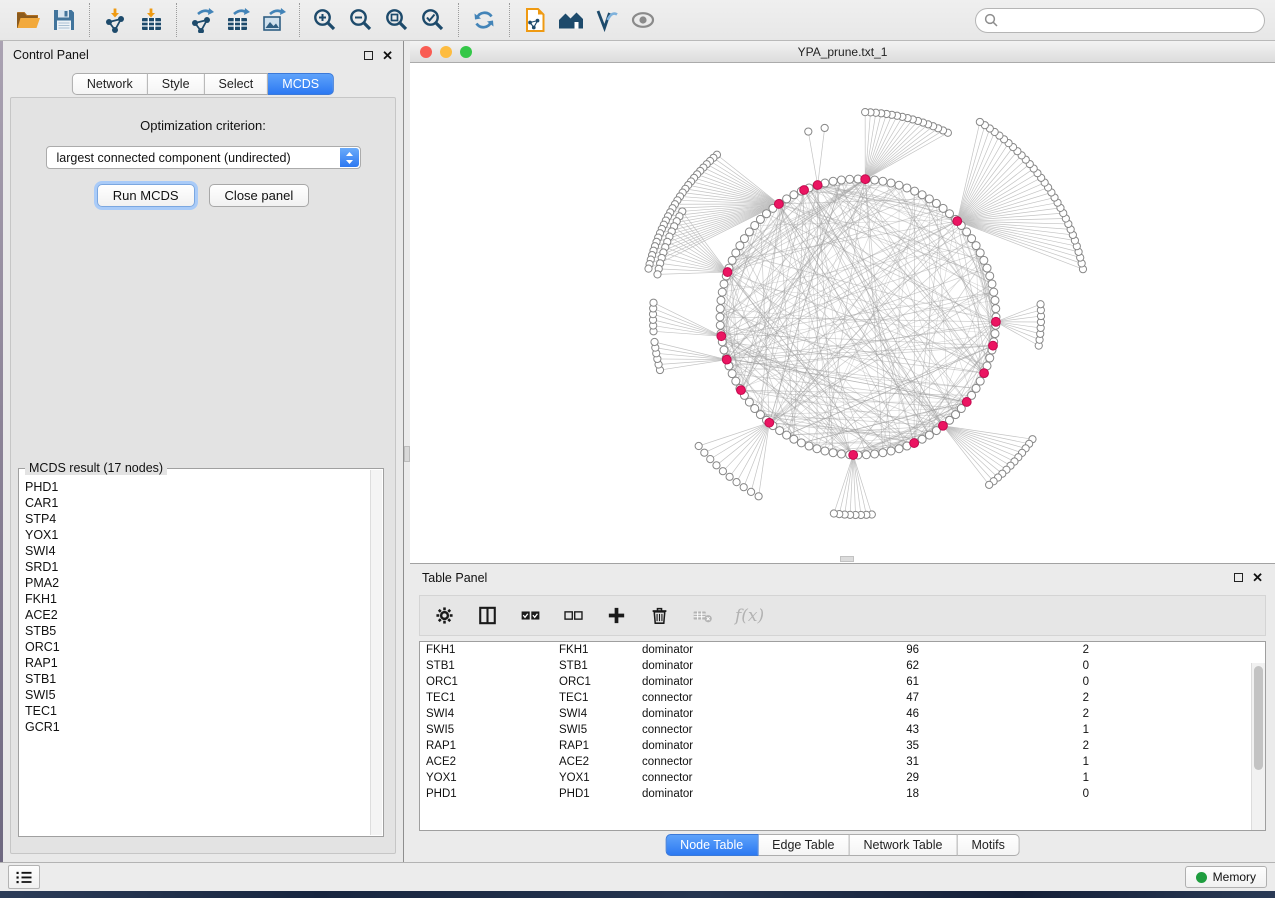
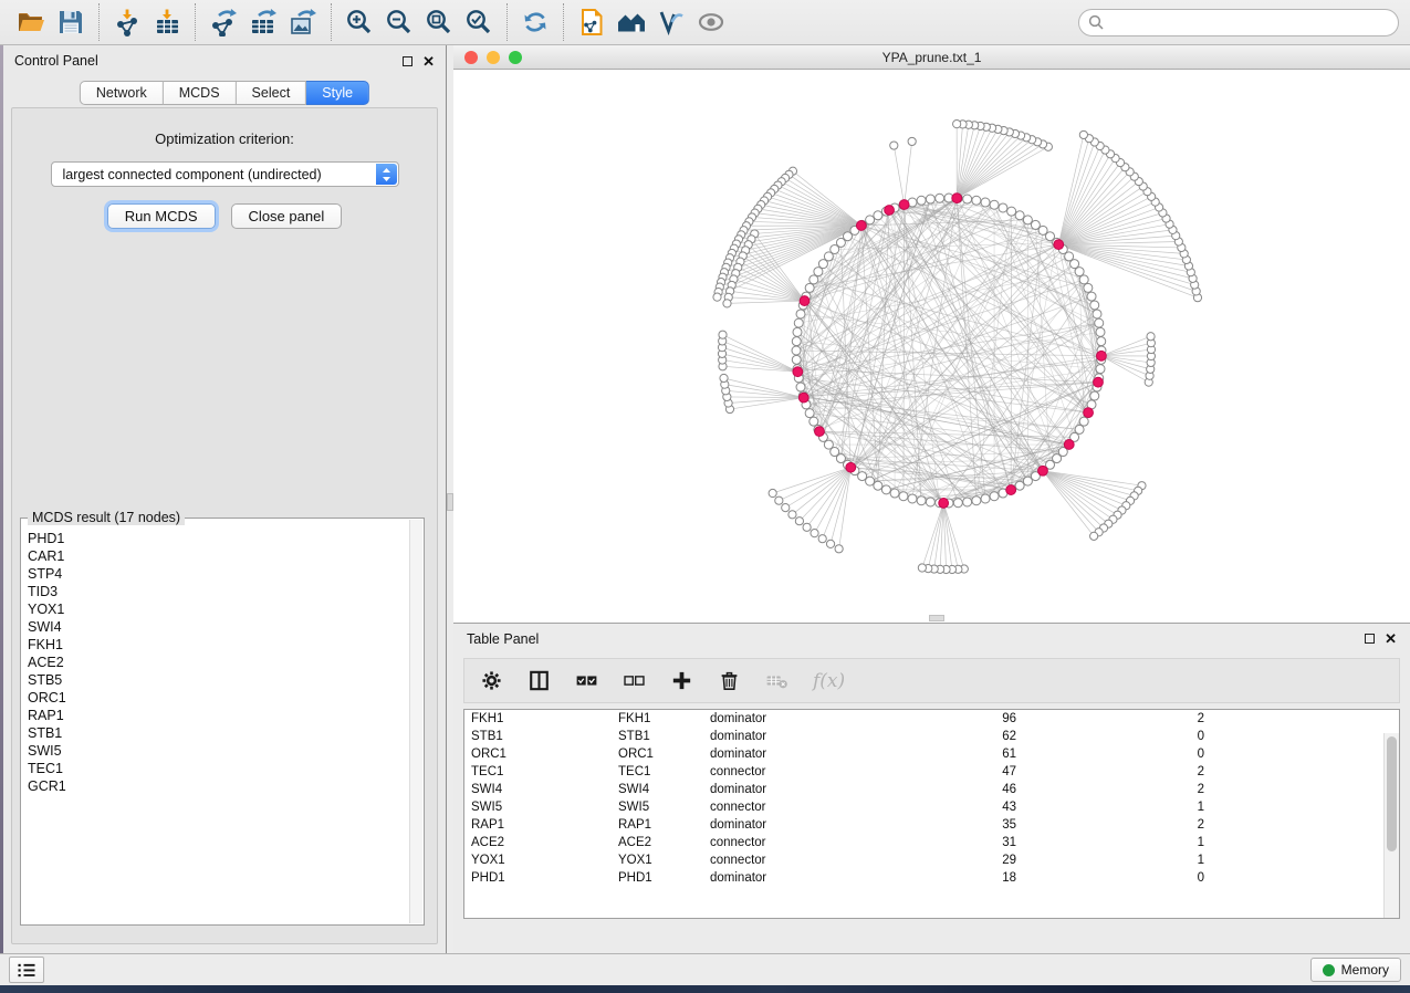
  Control Panel
  ✕
  Network
- Style
+ MCDS
  Select
- MCDS
+ Style
  Optimization criterion:
  largest connected component (undirected)
  Run MCDS
  Close panel
  MCDS result (17 nodes)
  PHD1
  CAR1
  STP4
+ TID3
  YOX1
  SWI4
- SRD1
- PMA2
  FKH1
  ACE2
  STB5
  ORC1
  RAP1
  STB1
  SWI5
  TEC1
  GCR1
  YPA_prune.txt_1
  Table Panel
  ✕
  f(x)
  FKH1
  FKH1
  dominator
  96
  2
  STB1
  STB1
  dominator
  62
  0
  ORC1
  ORC1
  dominator
  61
  0
  TEC1
  TEC1
  connector
  47
  2
  SWI4
  SWI4
  dominator
  46
  2
  SWI5
  SWI5
  connector
  43
  1
  RAP1
  RAP1
  dominator
  35
  2
  ACE2
  ACE2
  connector
  31
  1
  YOX1
  YOX1
  connector
  29
  1
  PHD1
  PHD1
  dominator
  18
  0
- Node Table
- Edge Table
- Network Table
- Motifs
  Memory
